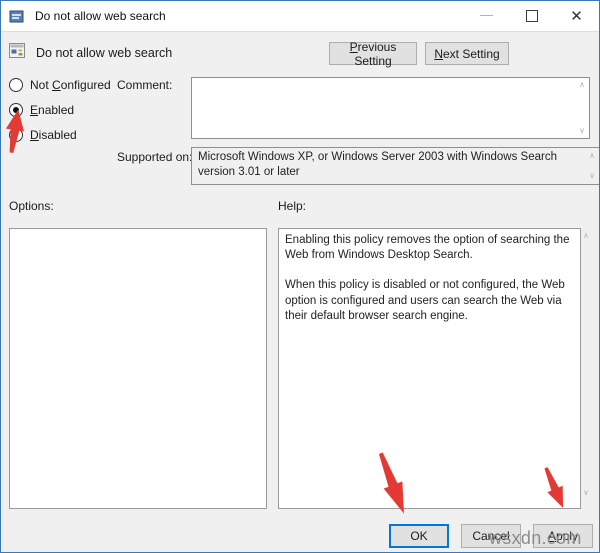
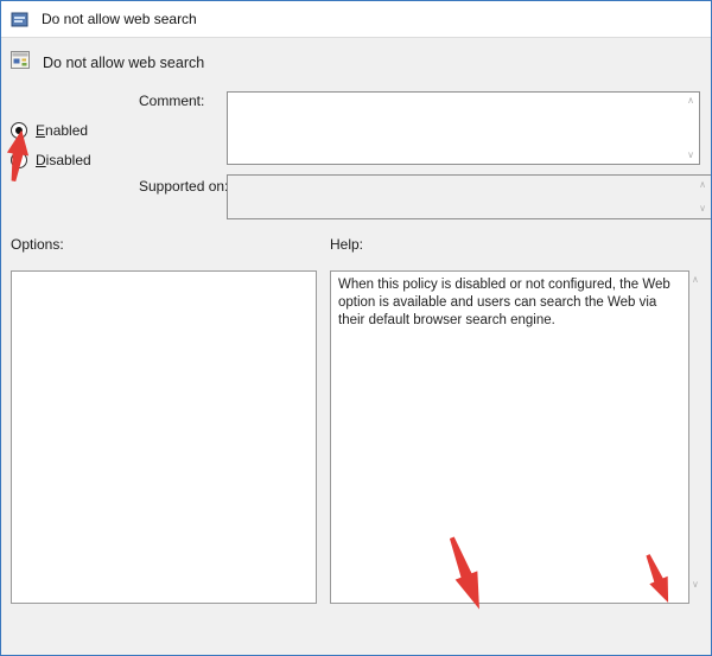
  Do not allow web search
- —
- ✕
  Do not allow web search
- Previous Setting
- Next Setting
- Not Configured
  Enabled
  Disabled
  Comment:
  ∧
  ∨
  Supported on
- Microsoft Windows XP, or Windows Server 2003 with Windows Search version 3.01 or later
  ∧
  ∨
  Options:
  Help:
- Enabling this policy removes the option of searching the Web from Windows Desktop Search.
- When this policy is disabled or not configured, the Web option is configured and users can search the Web via their default browser search engine.
+ When this policy is disabled or not configured, the Web option is available and users can search the Web via their default browser search engine.
  ∧
  ∨
- OK
- Cancel
- Apply
- wsxdn.com
